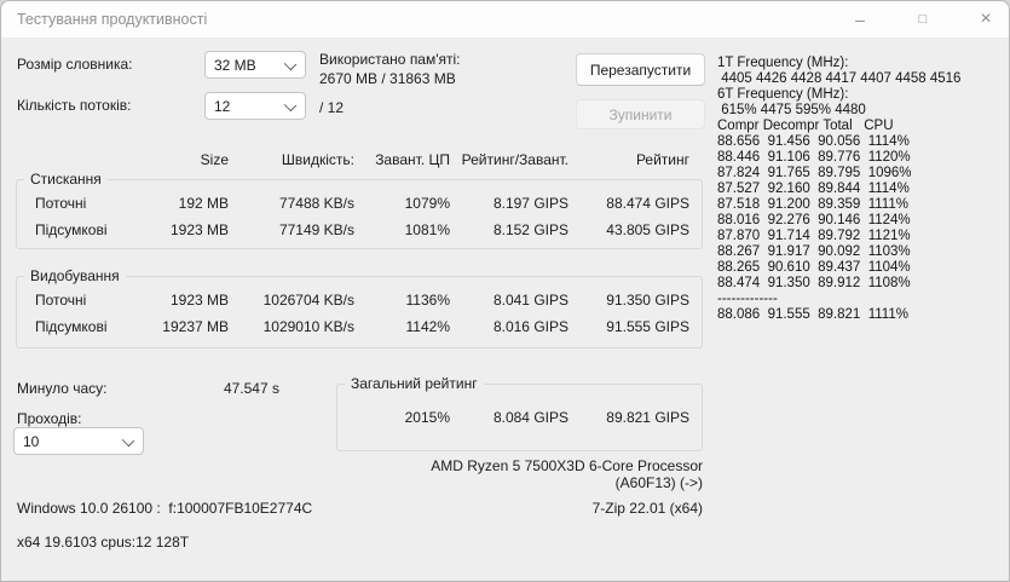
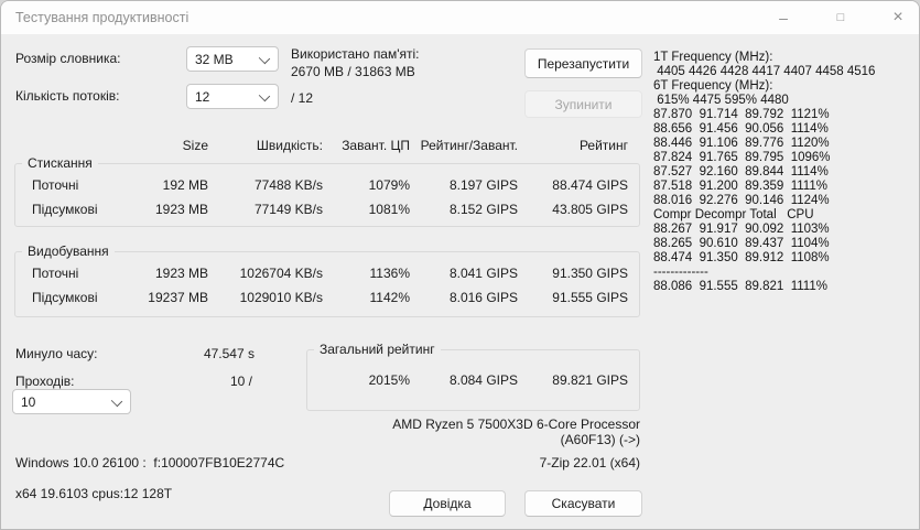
  Тестування продуктивності
  –
  □
  ×
  Розмір словника:
  32 MB
  Використано пам'яті:
  2670 MB / 31863 MB
  Перезапустити
  Кількість потоків:
  12
  / 12
  Зупинити
  1T Frequency (MHz):
  4405 4426 4428 4417 4407 4458 4516
  6T Frequency (MHz):
  615% 4475 595% 4480
- Compr Decompr Total CPU
+ 87.870 91.714 89.792 1121%
  88.656 91.456 90.056 1114%
  88.446 91.106 89.776 1120%
  87.824 91.765 89.795 1096%
  87.527 92.160 89.844 1114%
  87.518 91.200 89.359 1111%
  88.016 92.276 90.146 1124%
- 87.870 91.714 89.792 1121%
+ Compr Decompr Total CPU
  88.267 91.917 90.092 1103%
  88.265 90.610 89.437 1104%
  88.474 91.350 89.912 1108%
  -------------
  88.086 91.555 89.821 1111%
  Size
  Швидкість:
  Завант. ЦП
  Рейтинг/Завант.
  Рейтинг
  Стискання
  Поточні
  192 MB
  77488 KB/s
  1079%
  8.197 GIPS
  88.474 GIPS
  Підсумкові
  1923 MB
  77149 KB/s
  1081%
  8.152 GIPS
  43.805 GIPS
  Видобування
  Поточні
  1923 MB
  1026704 KB/s
  1136%
  8.041 GIPS
  91.350 GIPS
  Підсумкові
  19237 MB
  1029010 KB/s
  1142%
  8.016 GIPS
  91.555 GIPS
  Минуло часу:
  47.547 s
  Проходів:
+ 10 /
  10
  Загальний рейтинг
  2015%
  8.084 GIPS
  89.821 GIPS
  AMD Ryzen 5 7500X3D 6-Core Processor
  (A60F13) (->)
  Windows 10.0 26100 : f:100007FB10E2774C
  7-Zip 22.01 (x64)
  x64 19.6103 cpus:12 128T
+ Довідка
+ Скасувати
